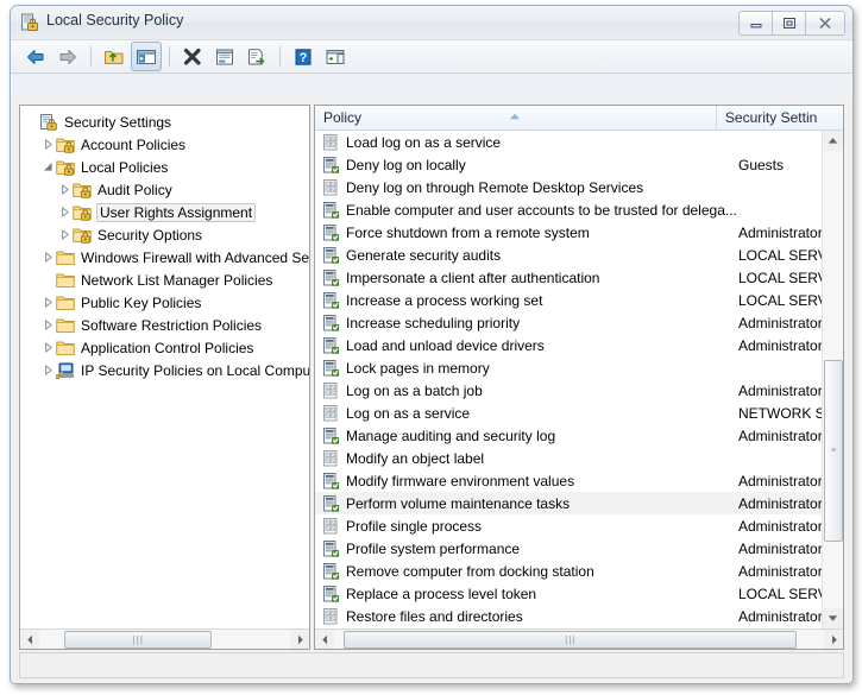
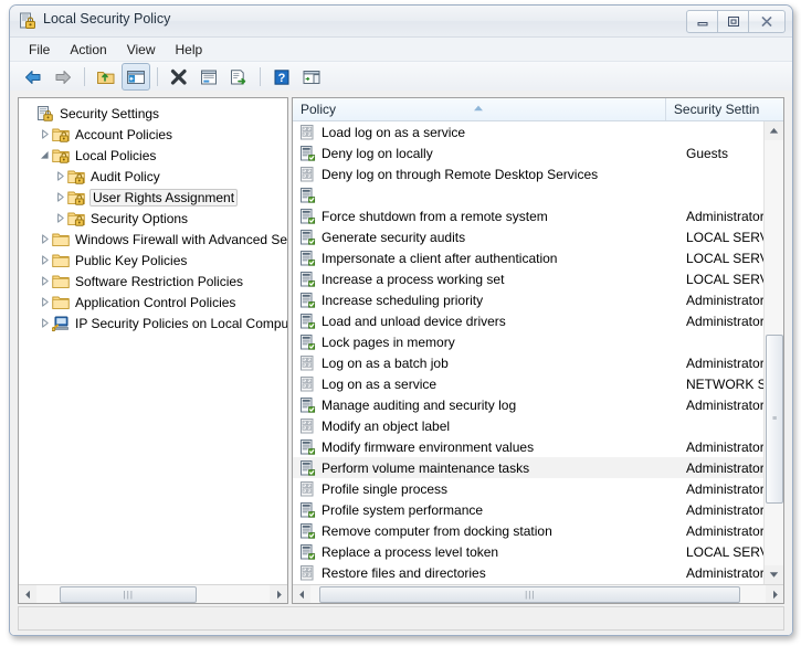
  Local Security Policy
+ File
+ Action
+ View
+ Help
  ?
  Security Settings
  Account Policies
  Local Policies
  Audit Policy
  User Rights Assignment
  Security Options
  Windows Firewall with Advanced Se
- Network List Manager Policies
  Public Key Policies
  Software Restriction Policies
  Application Control Policies
  IP Security Policies on Local Compu
  |||
  Policy
  Security Settin
  Load log on as a service
  Deny log on locally
  Guests
  Deny log on through Remote Desktop Services
- Enable computer and user accounts to be trusted for delega...
  Force shutdown from a remote system
  Administrator
  Generate security audits
  LOCAL SER
  Impersonate a client after authentication
  LOCAL SER
  Increase a process working set
  LOCAL SER
  Increase scheduling priority
  Administrator
  Load and unload device drivers
  Administrator
  Lock pages in memory
  Log on as a batch job
  Administrator
  Log on as a service
  NETWORK S
  Manage auditing and security log
  Administrator
  Modify an object label
  Modify firmware environment values
  Administrator
  Perform volume maintenance tasks
  Administrator
  Profile single process
  Administrator
  Profile system performance
  Administrator
  Remove computer from docking station
  Administrator
  Replace a process level token
  LOCAL SER
  Restore files and directories
  Administrator
  |||
